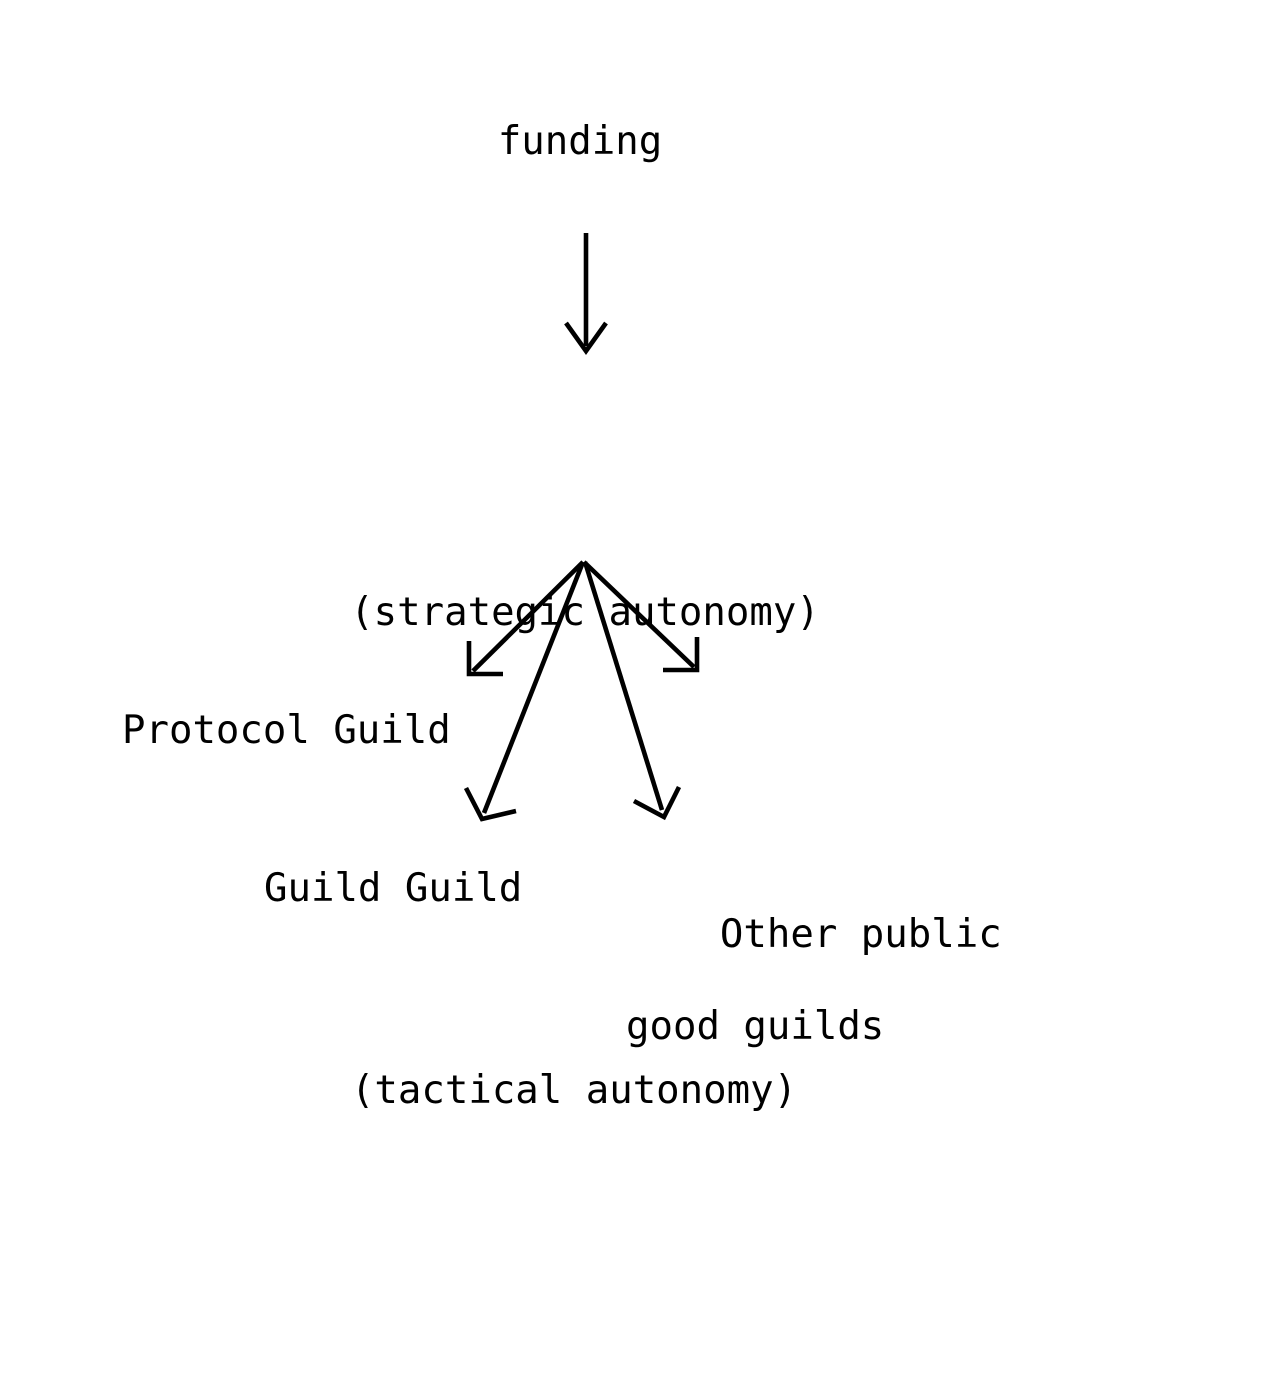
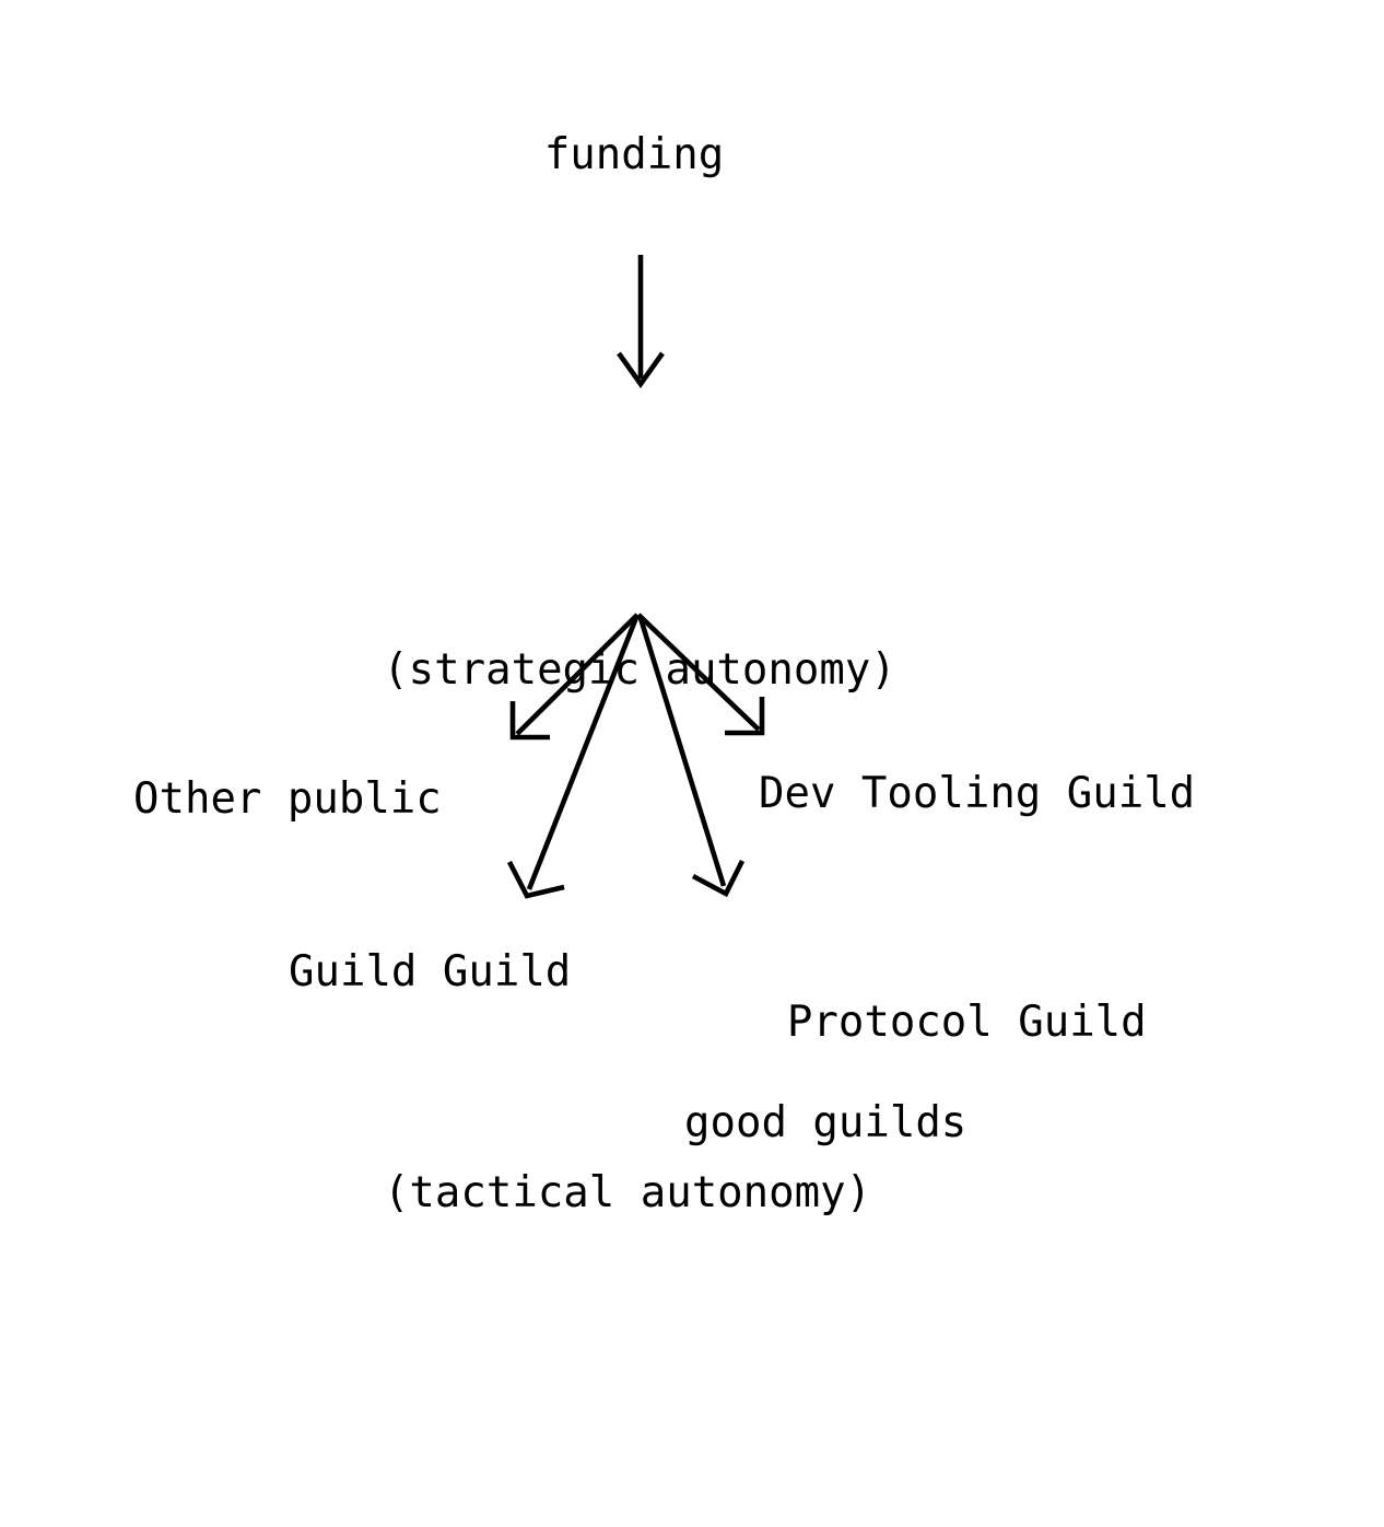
  funding
  (strategic autonomy)
- Protocol Guild
+ Other public
+ Dev Tooling Guild
  Guild Guild
- Other public
+ Protocol Guild
  good guilds
  (tactical autonomy)
